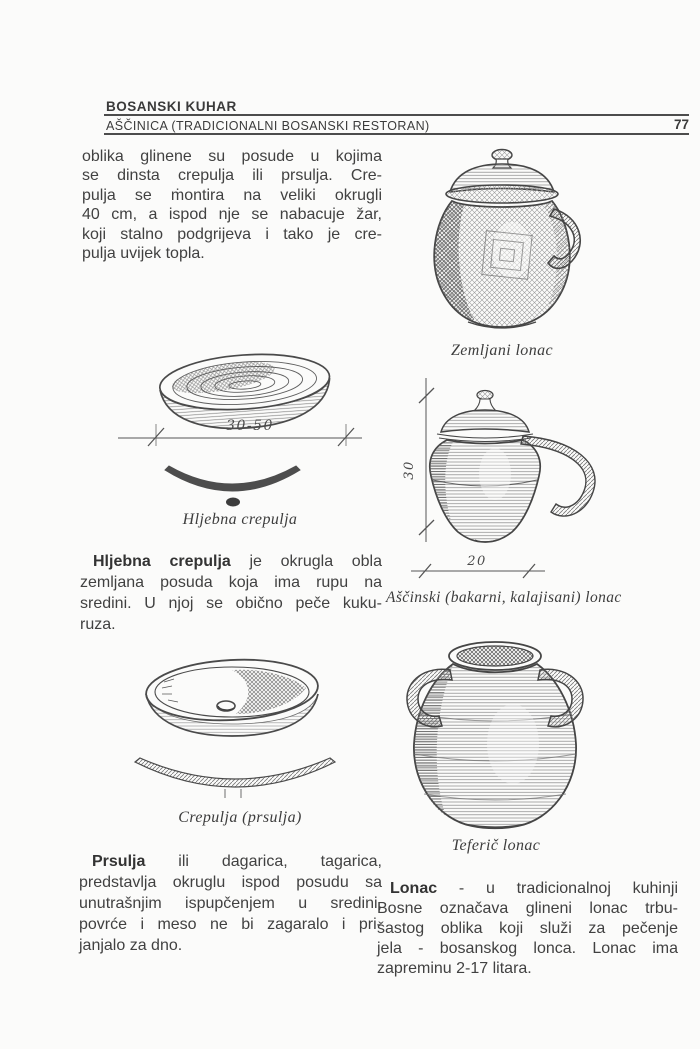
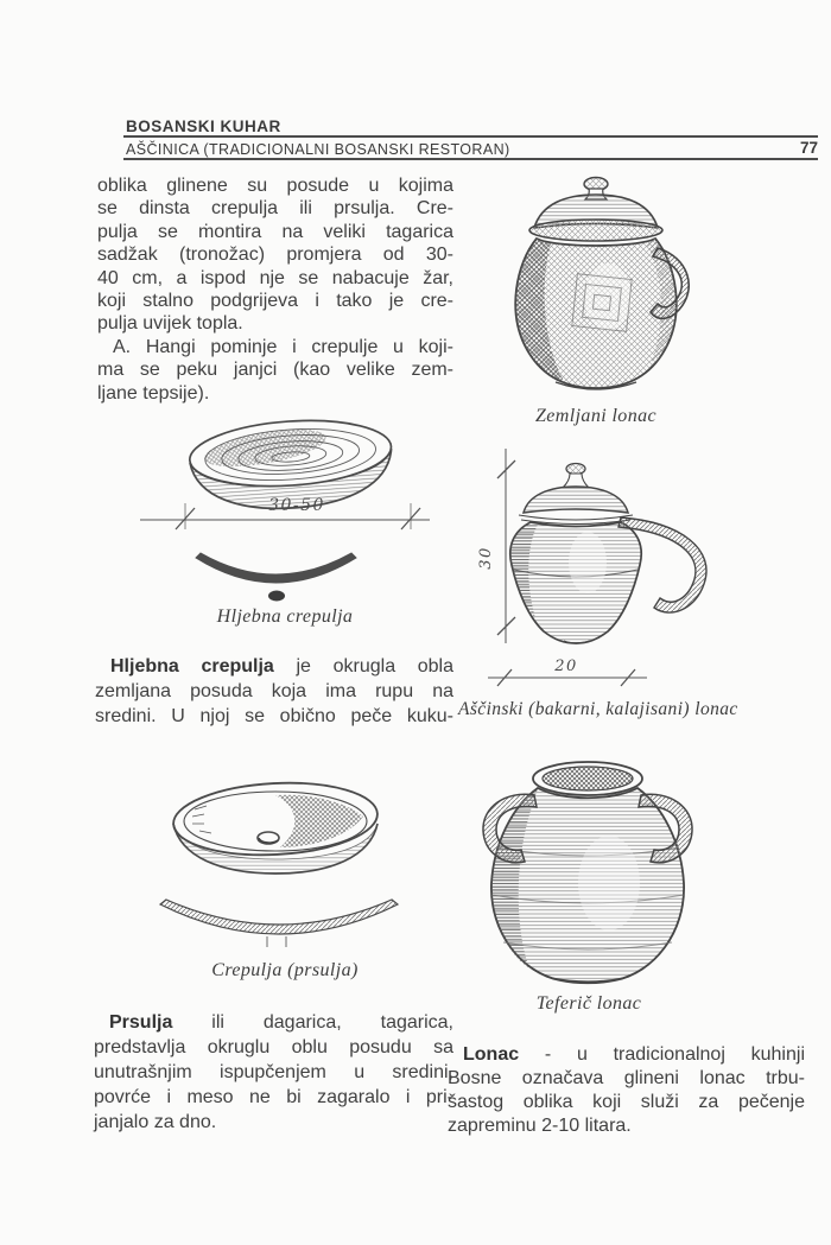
  BOSANSKI KUHAR
  AŠČINICA (TRADICIONALNI BOSANSKI RESTORAN)
  77
  oblika glinene su posude u kojima
  se dinsta crepulja ili prsulja. Cre-
- pulja se ṁontira na veliki okrugli
+ pulja se ṁontira na veliki tagarica
+ sadžak (tronožac) promjera od 30-
  40 cm, a ispod nje se nabacuje žar,
  koji stalno podgrijeva i tako je cre-
  pulja uvijek topla.
+ A. Hangi pominje i crepulje u koji-
+ ma se peku janjci (kao velike zem-
+ ljane tepsije).
  30-50
  Hljebna crepulja
  Hljebna crepulja je okrugla obla
  zemljana posuda koja ima rupu na
  sredini. U njoj se obično peče kuku-
- ruza.
  Crepulja (prsulja)
  Prsulja ili dagarica, tagarica,
- predstavlja okruglu ispod posudu sa
+ predstavlja okruglu oblu posudu sa
  unutrašnjim ispupčenjem u sredini,
  povrće i meso ne bi zagaralo i pri-
  janjalo za dno.
  Zemljani lonac
  20
  Aščinski (bakarni, kalajisani) lonac
  Teferič lonac
  Lonac - u tradicionalnoj kuhinji
  Bosne označava glineni lonac trbu-
  šastog oblika koji služi za pečenje
- jela - bosanskog lonca. Lonac ima
- zapreminu 2-17 litara.
+ zapreminu 2-10 litara.
